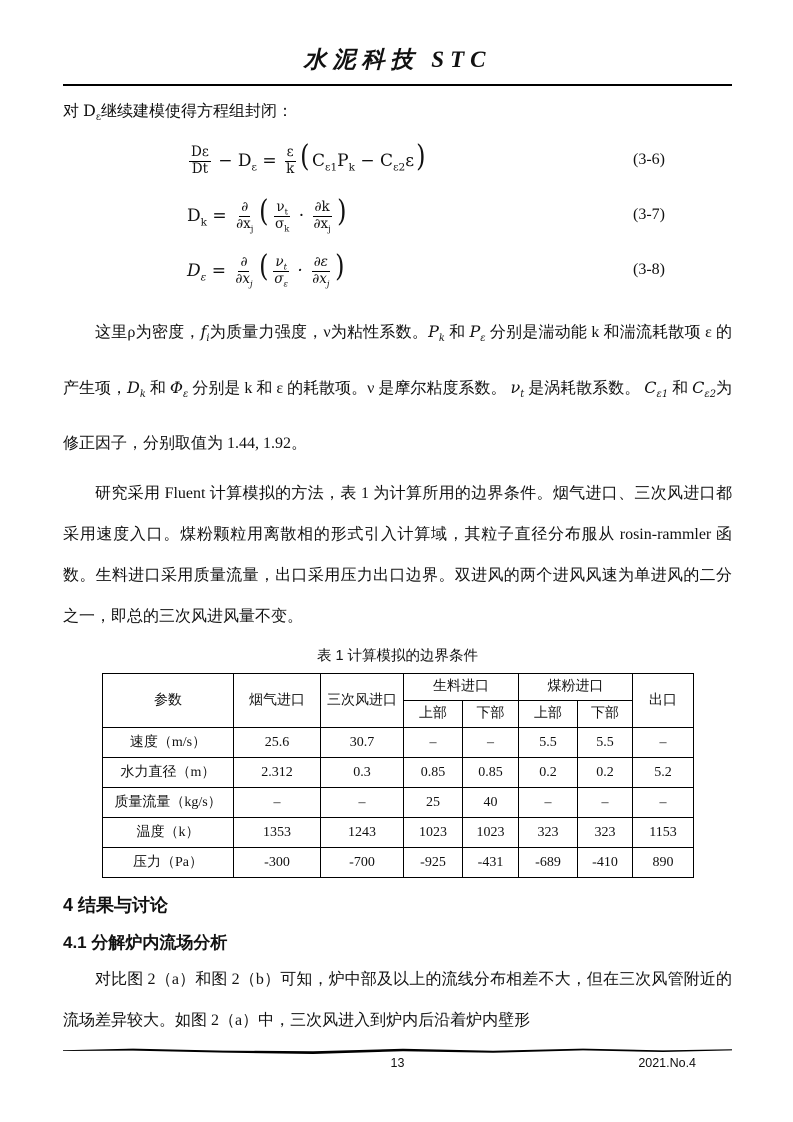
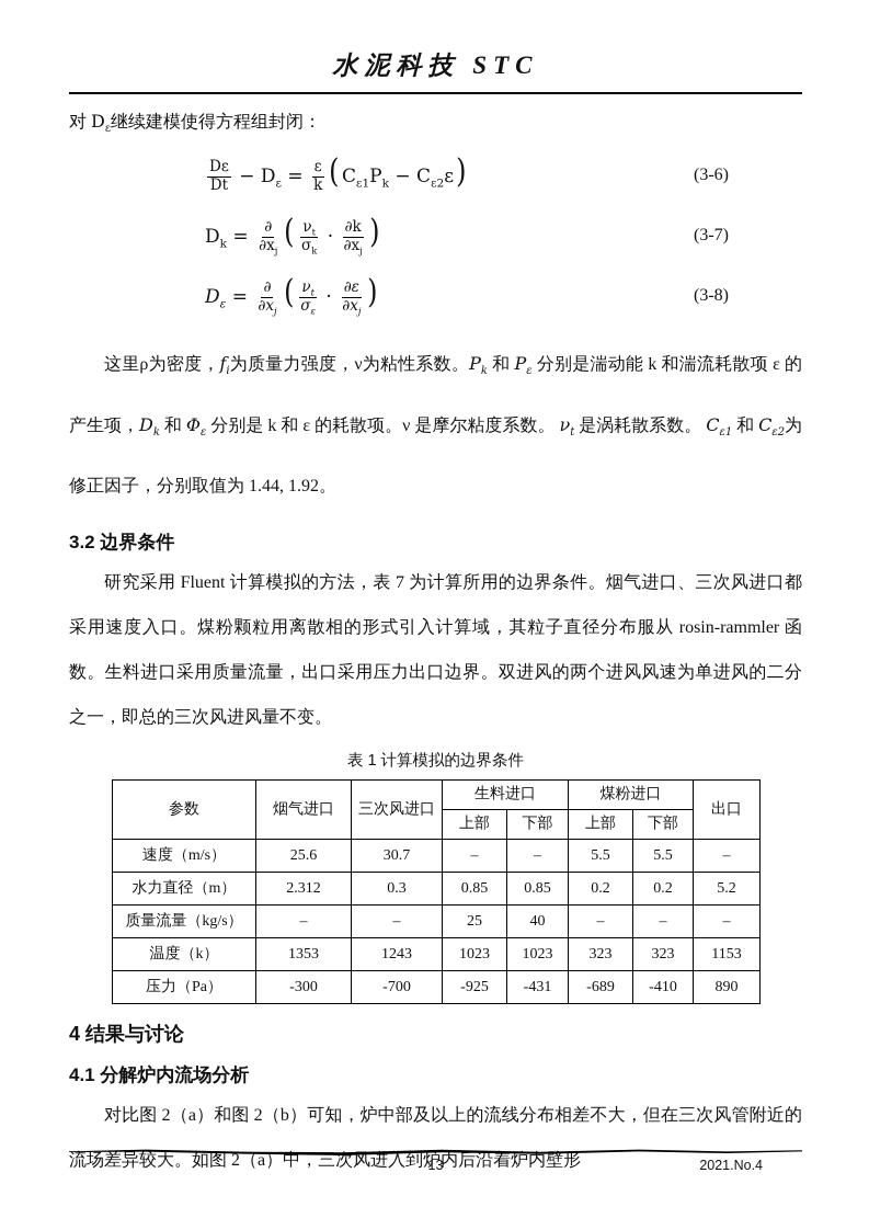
  水泥科技 STC
  对 Dε继续建模使得方程组封闭：
  Dε
  Dt
  − Dε =
  ε
  k
  (Cε1Pk − Cε2ε)
  (3-6)
  Dk =
  ∂
  ∂xj
  (
  νt
  σk
  ·
  ∂k
  ∂xj
  )
  (3-7)
  Dε =
  ∂
  ∂xj
  (
  νt
  σε
  ·
  ∂ε
  ∂xj
  )
  (3-8)
  这里ρ为密度，fi为质量力强度，ν为粘性系数。Pk 和 Pε 分别是湍动能 k 和湍流耗散项 ε 的产生项，Dk 和 Φε 分别是 k 和 ε 的耗散项。ν 是摩尔粘度系数。 νt 是涡耗散系数。 Cε1 和 Cε2为修正因子，分别取值为 1.44, 1.92。
+ 3.2 边界条件
- 研究采用 Fluent 计算模拟的方法，表 1 为计算所用的边界条件。烟气进口、三次风进口都采用速度入口。煤粉颗粒用离散相的形式引入计算域，其粒子直径分布服从 rosin-rammler 函数。生料进口采用质量流量，出口采用压力出口边界。双进风的两个进风风速为单进风的二分之一，即总的三次风进风量不变。
+ 研究采用 Fluent 计算模拟的方法，表 7 为计算所用的边界条件。烟气进口、三次风进口都采用速度入口。煤粉颗粒用离散相的形式引入计算域，其粒子直径分布服从 rosin-rammler 函数。生料进口采用质量流量，出口采用压力出口边界。双进风的两个进风风速为单进风的二分之一，即总的三次风进风量不变。
  表 1 计算模拟的边界条件
  参数	烟气进口	三次风进口	生料进口	煤粉进口	出口
  上部	下部	上部	下部
  速度（m/s）	25.6	30.7	–	–	5.5	5.5	–
  水力直径（m）	2.312	0.3	0.85	0.85	0.2	0.2	5.2
  质量流量（kg/s）	–	–	25	40	–	–	–
  温度（k）	1353	1243	1023	1023	323	323	1153
  压力（Pa）	-300	-700	-925	-431	-689	-410	890
  4 结果与讨论
  4.1 分解炉内流场分析
  对比图 2（a）和图 2（b）可知，炉中部及以上的流线分布相差不大，但在三次风管附近的流场差异较大。如图 2（a）中，三次风进入到炉内后沿着炉内壁形
  13
  2021.No.4
